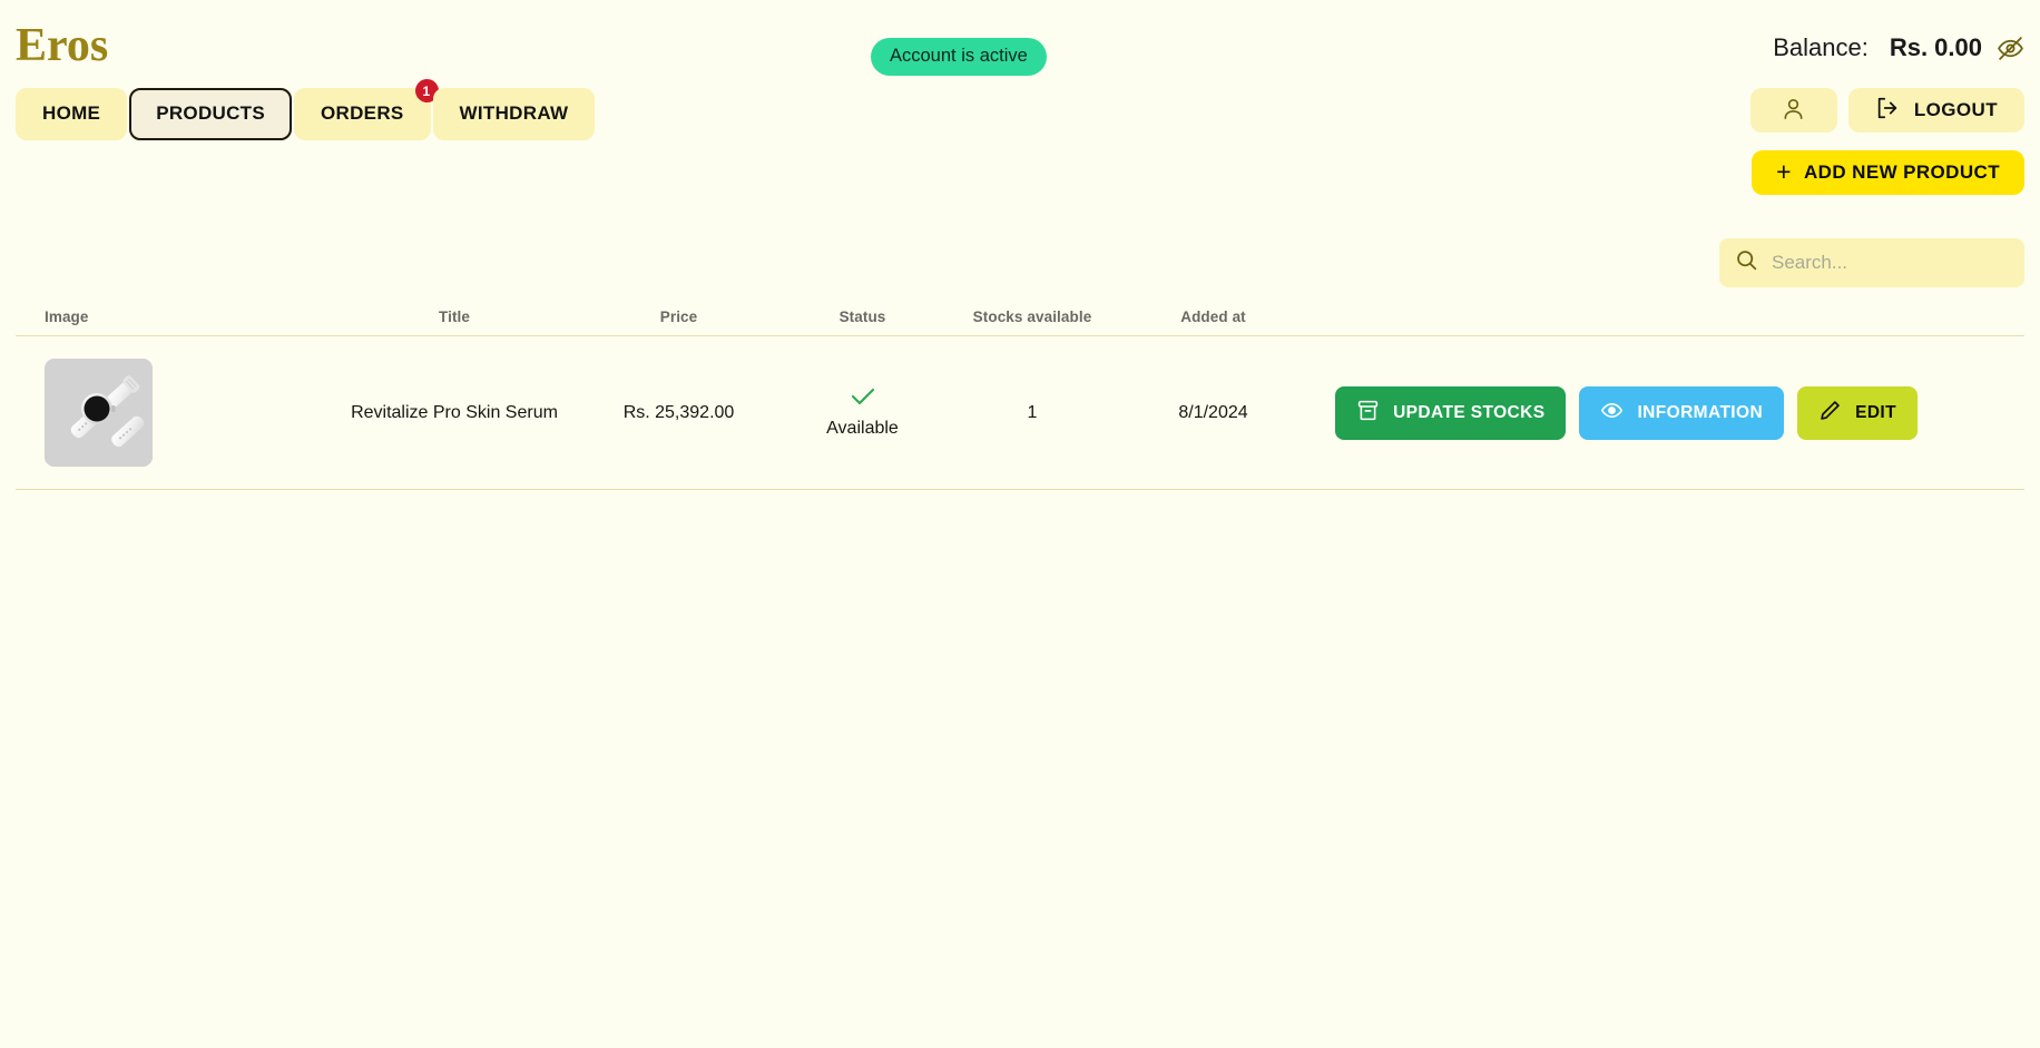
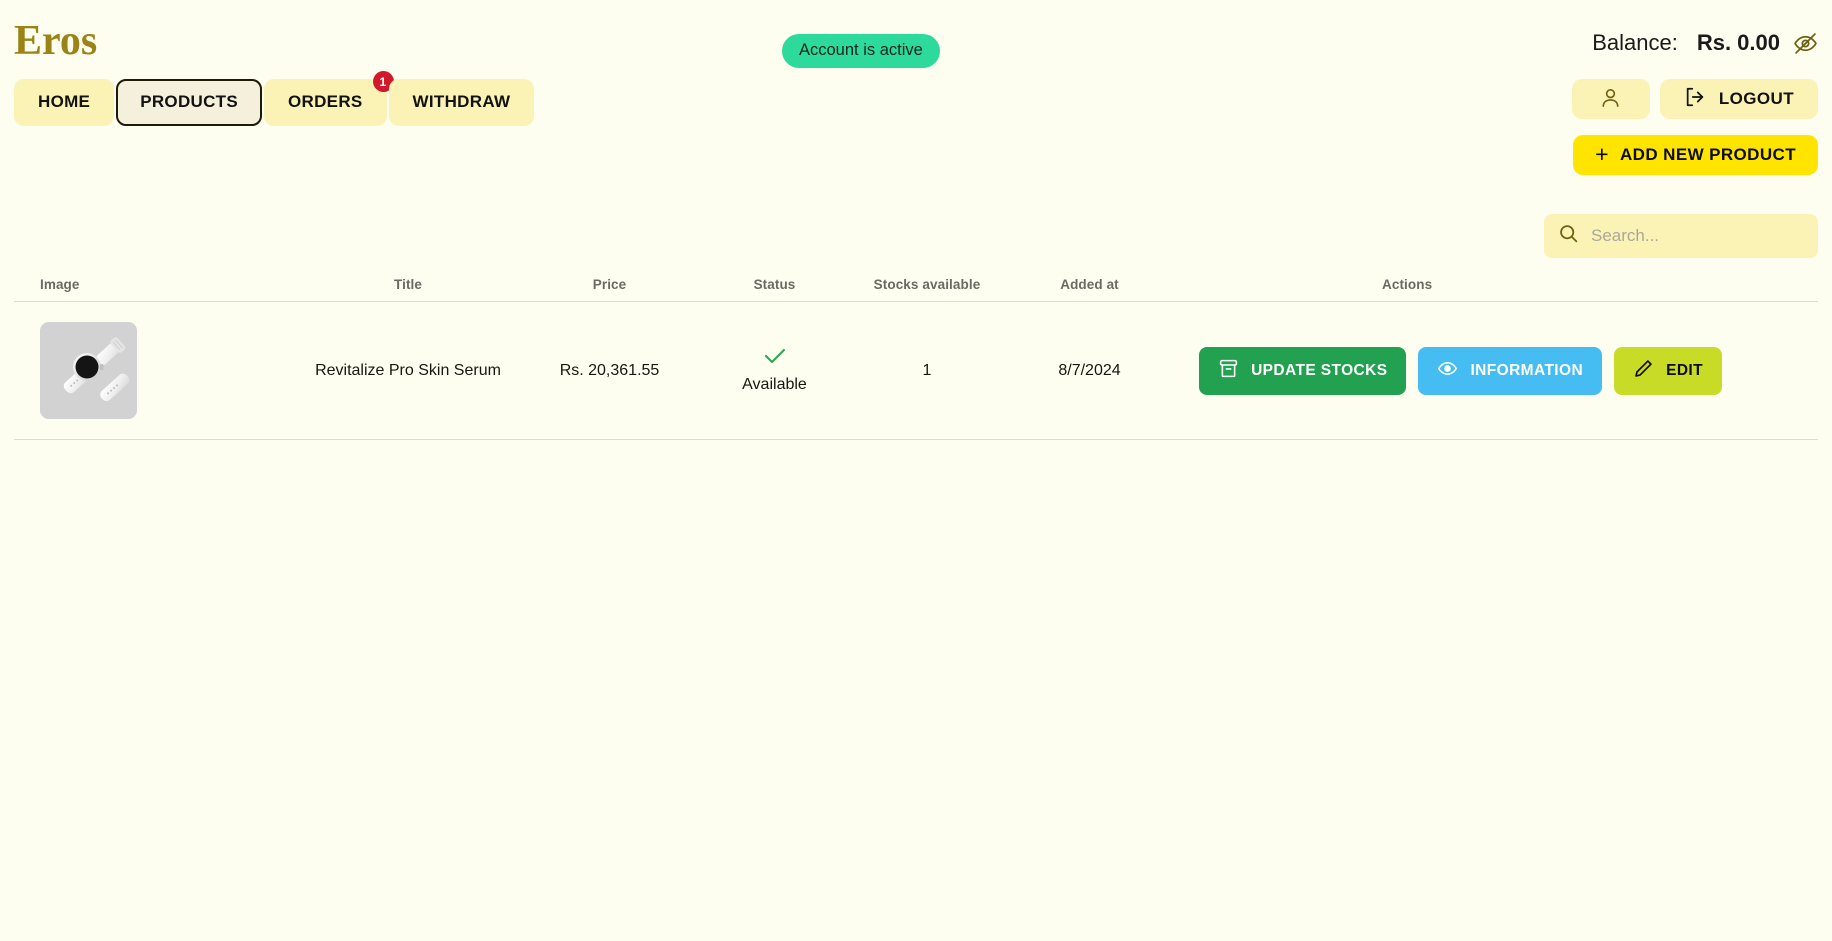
  Eros
  Account is active
  Balance:
  Rs. 0.00
  HOME
  PRODUCTS
  ORDERS
  1
  WITHDRAW
  LOGOUT
  +
  ADD NEW PRODUCT
  Search...
  Image
  Title
  Price
  Status
  Stocks available
  Added at
+ Actions
  Revitalize Pro Skin Serum
- Rs. 25,392.00
+ Rs. 20,361.55
  Available
  1
- 8/1/2024
+ 8/7/2024
  UPDATE STOCKS
  INFORMATION
  EDIT
